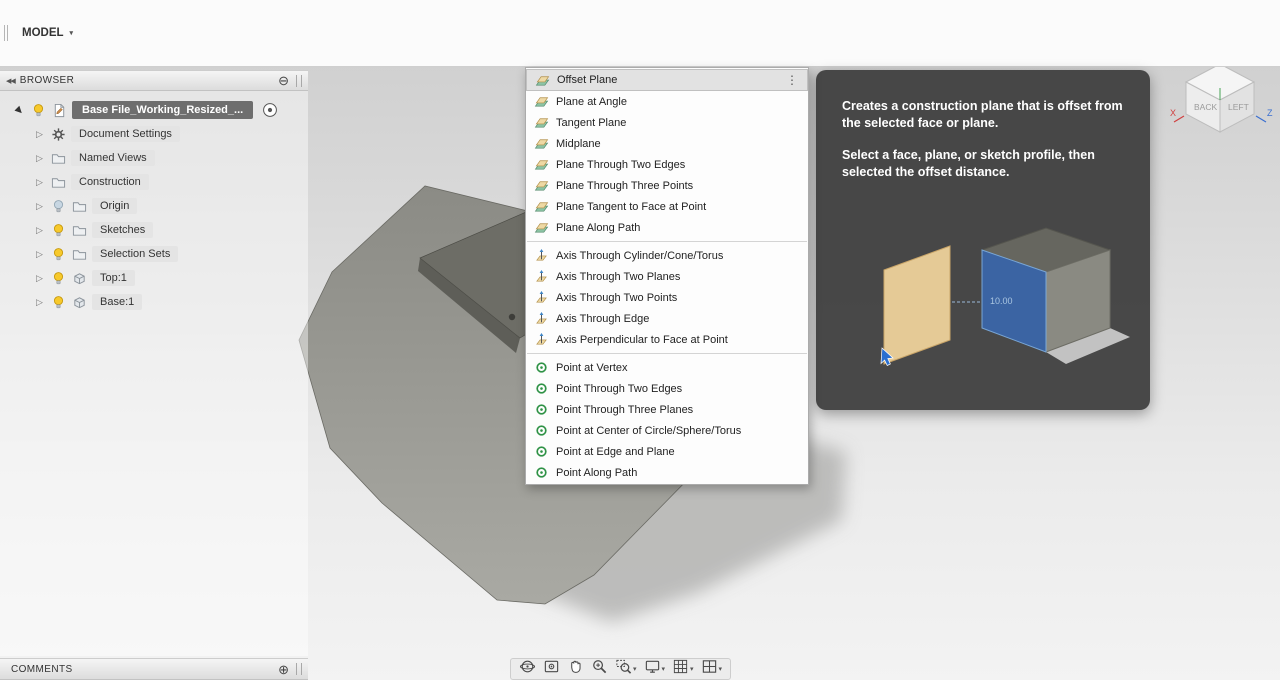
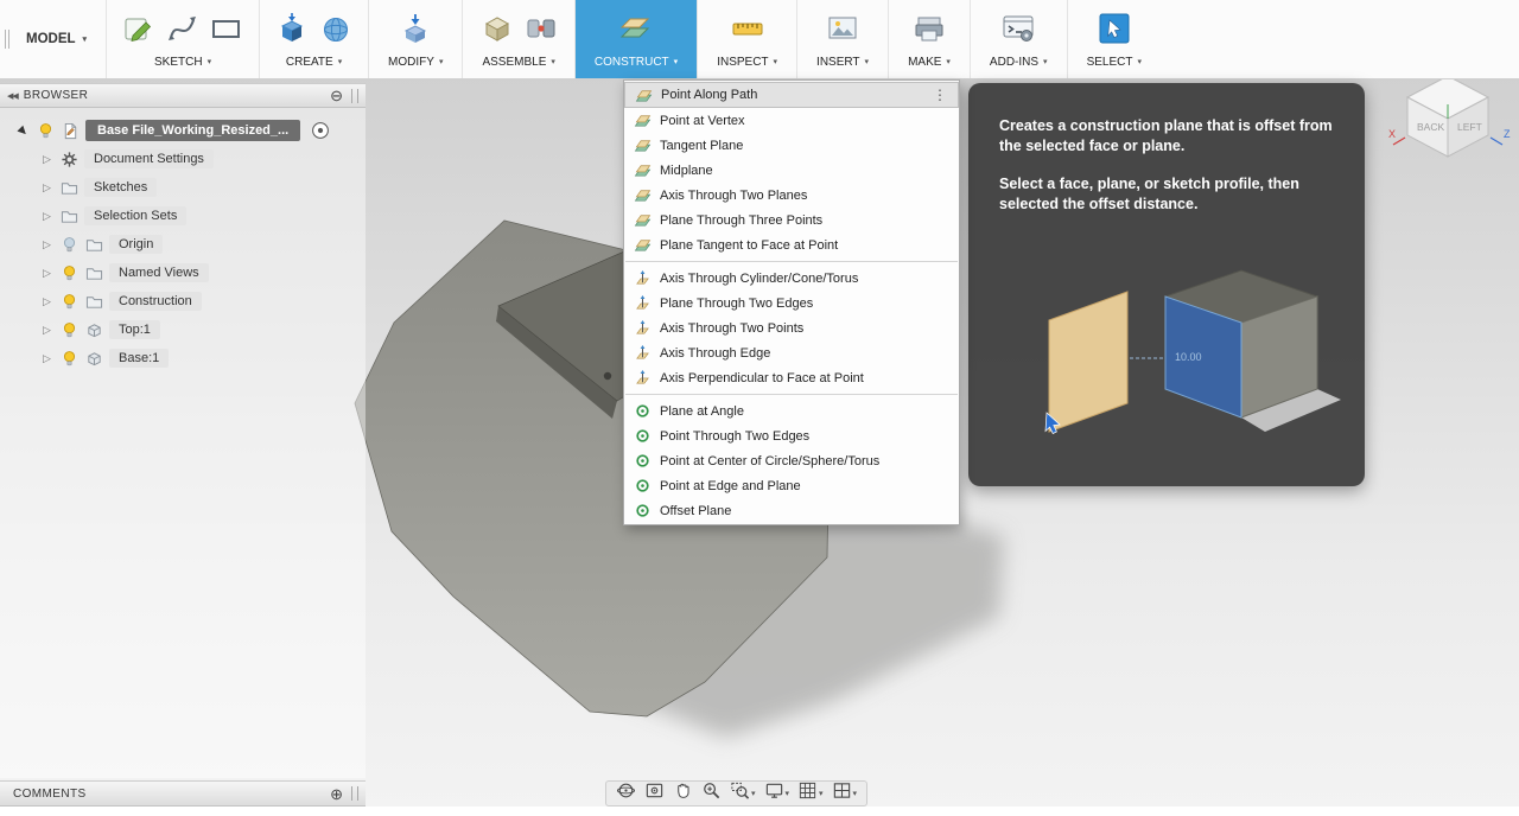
  MODEL
+ SKETCH
+ CREATE
+ MODIFY
+ ASSEMBLE
+ CONSTRUCT
+ INSPECT
+ INSERT
+ MAKE
+ ADD-INS
+ SELECT
  BACK
  LEFT
  X
  Z
  BROWSER
  ⊖
  Base File_Working_Resized_...
  ▷
  Document Settings
  ▷
- Named Views
+ Sketches
  ▷
- Construction
+ Selection Sets
  ▷
  Origin
  ▷
- Sketches
+ Named Views
  ▷
- Selection Sets
+ Construction
  ▷
  Top:1
  ▷
  Base:1
- Offset Plane
+ Point Along Path
  ⋮
- Plane at Angle
+ Point at Vertex
  Tangent Plane
  Midplane
- Plane Through Two Edges
+ Axis Through Two Planes
  Plane Through Three Points
  Plane Tangent to Face at Point
- Plane Along Path
  Axis Through Cylinder/Cone/Torus
- Axis Through Two Planes
+ Plane Through Two Edges
  Axis Through Two Points
  Axis Through Edge
  Axis Perpendicular to Face at Point
- Point at Vertex
+ Plane at Angle
  Point Through Two Edges
- Point Through Three Planes
  Point at Center of Circle/Sphere/Torus
  Point at Edge and Plane
- Point Along Path
+ Offset Plane
  Creates a construction plane that is offset from the selected face or plane.
  Select a face, plane, or sketch profile, then selected the offset distance.
  10.00
  COMMENTS
  ⊕
